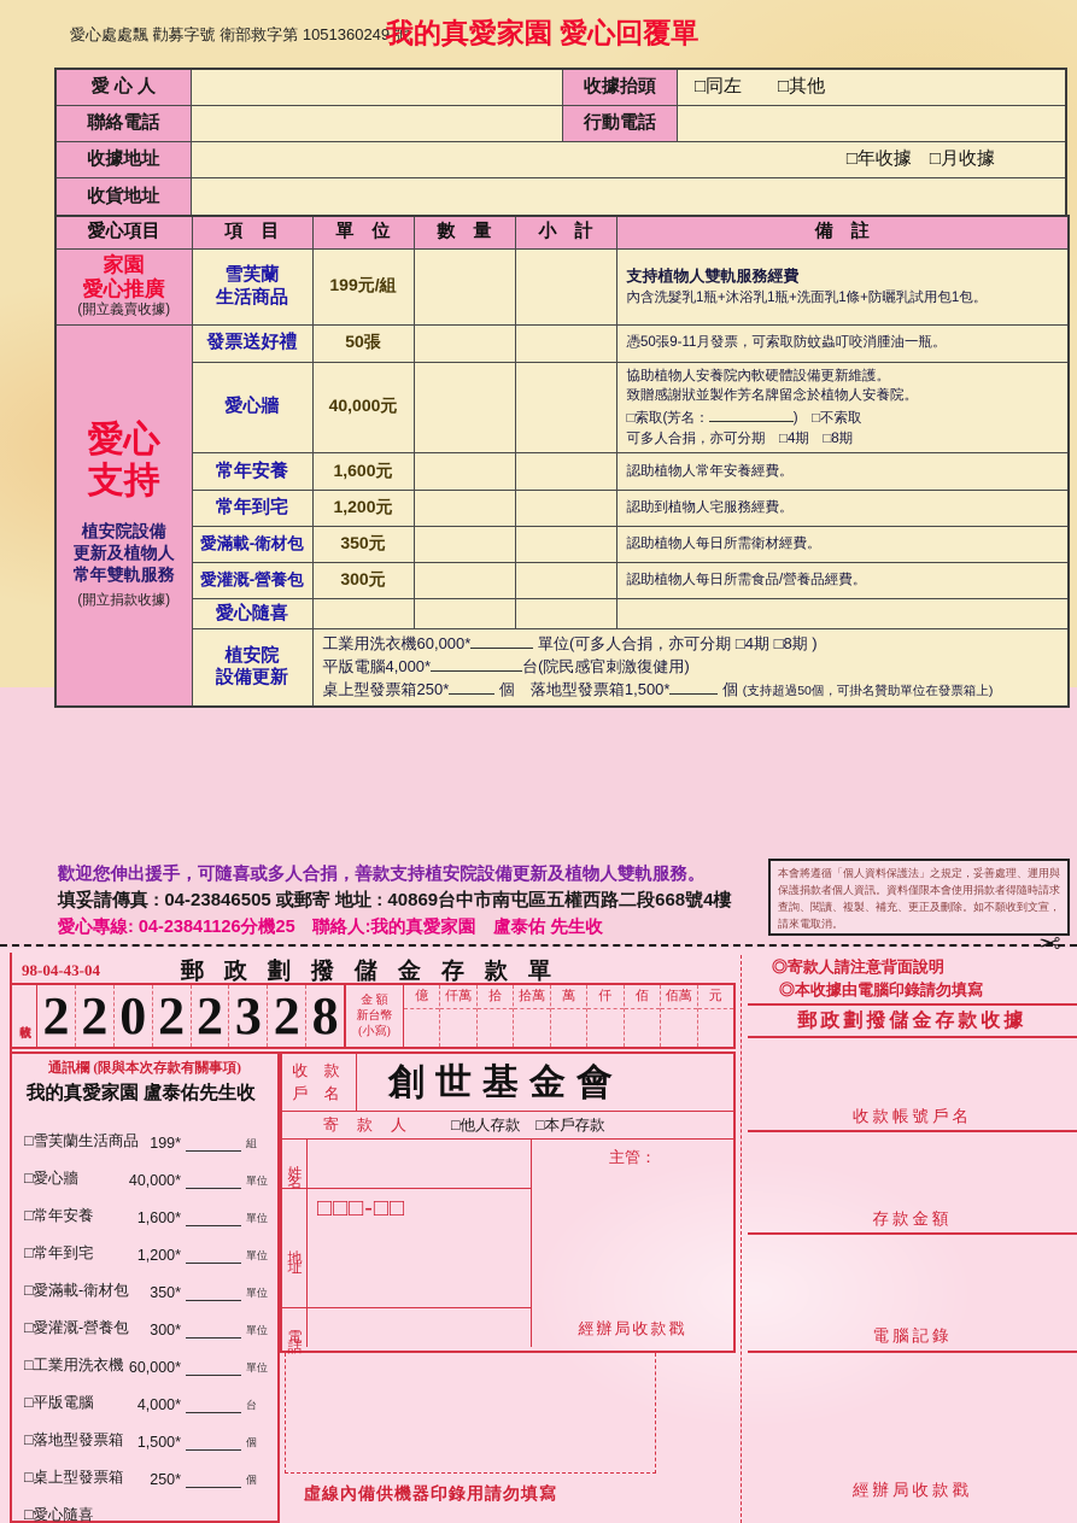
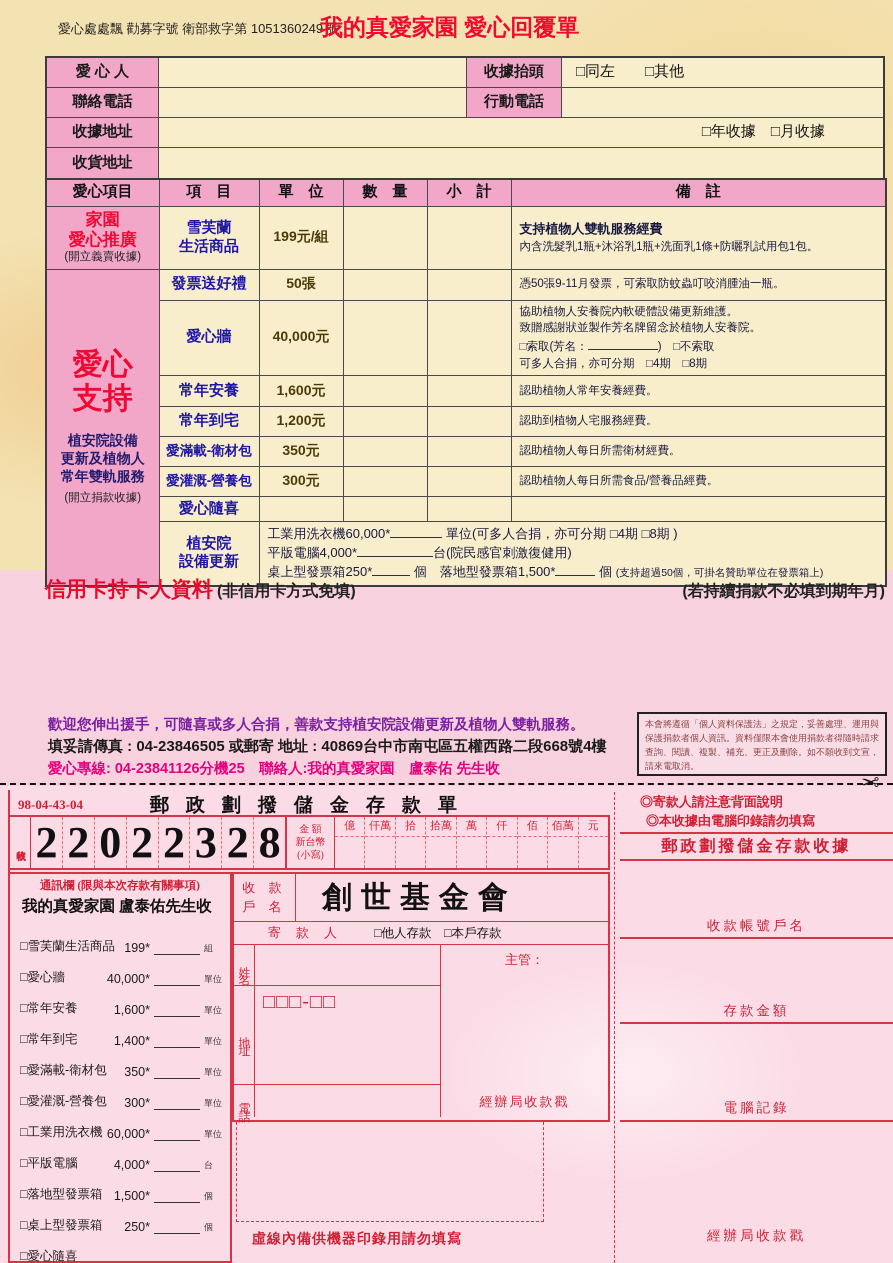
  愛心處處飄 勸募字號 衛部救字第 1051360249 號
  我的真愛家園 愛心回覆單
  愛 心 人
  收據抬頭
  □同左 □其他
  聯絡電話
  行動電話
  收據地址
  □年收據 □月收據
  收貨地址
  愛心項目	項 目	單 位	數 量	小 計	備 註
  家園 愛心推廣 (開立義賣收據)	雪芙蘭 生活商品	199元/組			支持植物人雙軌服務經費 內含洗髮乳1瓶+沐浴乳1瓶+洗面乳1條+防曬乳試用包1包。
  愛心 支持 植安院設備 更新及植物人 常年雙軌服務 (開立捐款收據)	發票送好禮	50張			憑50張9-11月發票，可索取防蚊蟲叮咬消腫油一瓶。
  愛心牆	40,000元			協助植物人安養院內軟硬體設備更新維護。 致贈感謝狀並製作芳名牌留念於植物人安養院。 □索取(芳名： ) □不索取 可多人合捐，亦可分期 □4期 □8期
  常年安養	1,600元			認助植物人常年安養經費。
  常年到宅	1,200元			認助到植物人宅服務經費。
  愛滿載-衛材包	350元			認助植物人每日所需衛材經費。
  愛灌溉-營養包	300元			認助植物人每日所需食品/營養品經費。
  愛心隨喜
  植安院 設備更新	工業用洗衣機60,000* 單位(可多人合捐，亦可分期 □4期 □8期 ) 平版電腦4,000* 台(院民感官刺激復健用) 桌上型發票箱250* 個 落地型發票箱1,500* 個 (支持超過50個，可掛名贊助單位在發票箱上)
+ 信用卡持卡人資料
+ (非信用卡方式免填)
+ (若持續捐款不必填到期年月)
  歡迎您伸出援手，可隨喜或多人合捐，善款支持植安院設備更新及植物人雙軌服務。
  填妥請傳真 : 04-23846505 或郵寄 地址 : 40869台中市南屯區五權西路二段668號4樓
  愛心專線: 04-23841126分機25 聯絡人:我的真愛家園 盧泰佑 先生收
  本會將遵循「個人資料保護法」之規定，妥善處理、運用與保護捐款者個人資訊。資料僅限本會使用捐款者得隨時請求查詢、閱讀、複製、補充、更正及刪除。如不願收到文宣，請來電取消。
  98-04-43-04
  郵政劃撥儲金存款單
  2
  2
  0
  2
  2
  3
  2
  8
  金 額
  新台幣
  (小寫)
  億
  仟萬
  拾
  拾萬
  萬
  仟
  佰
  佰萬
  元
  ◎寄款人請注意背面說明
  ◎本收據由電腦印錄請勿填寫
  郵政劃撥儲金存款收據
  收款帳號戶名
  存款金額
  電腦記錄
  經辦局收款戳
  通訊欄 (限與本次存款有關事項)
  我的真愛家園 盧泰佑先生收
  □雪芙蘭生活商品
  199*
  組
  □愛心牆
  40,000*
  單位
  □常年安養
  1,600*
  單位
  □常年到宅
- 1,200*
+ 1,400*
  單位
  □愛滿載-衛材包
  350*
  單位
  □愛灌溉-營養包
  300*
  單位
  □工業用洗衣機
  60,000*
  單位
  □平版電腦
  4,000*
  台
  □落地型發票箱
  1,500*
  個
  □桌上型發票箱
  250*
  個
  □愛心隨喜
  收 款
  戶 名
  創世基金會
  寄款人
  □他人存款 □本戶存款
  □□□-□□
  主管：
  經辦局收款戳
  虛線內備供機器印錄用請勿填寫
